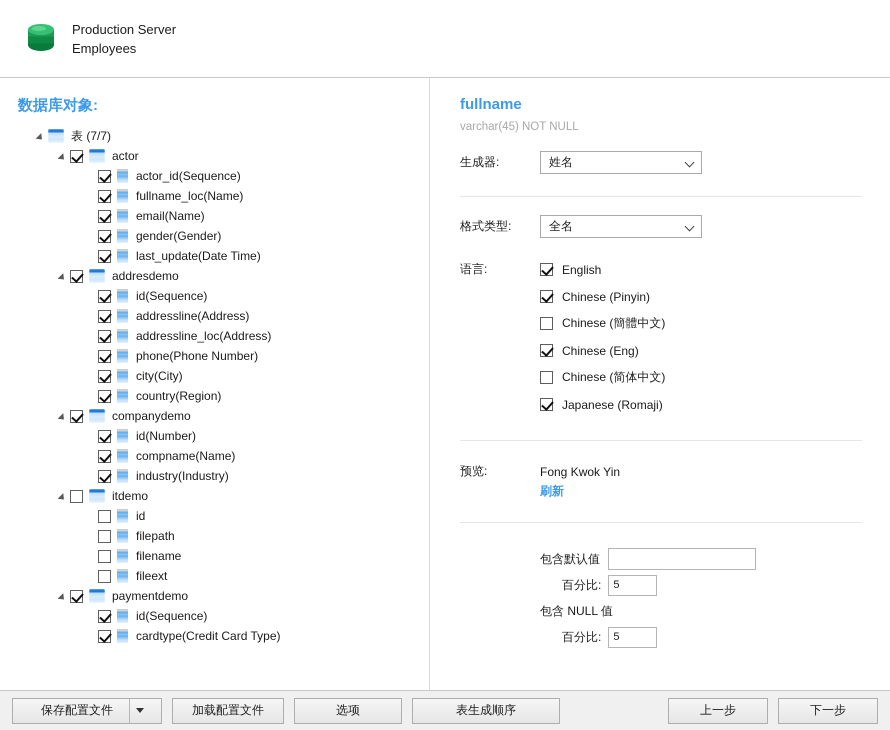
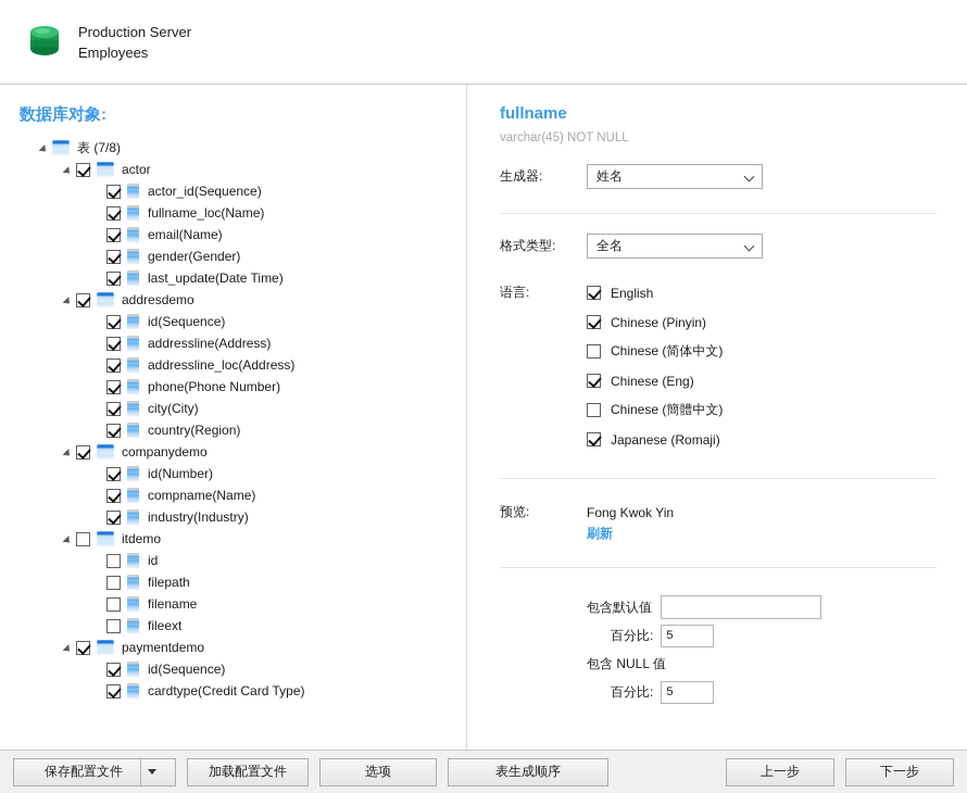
  Production Server
  Employees
  数据库对象:
- 表 (7/7)
+ 表 (7/8)
  actor
  actor_id(Sequence)
  fullname_loc(Name)
  email(Name)
  gender(Gender)
  last_update(Date Time)
  addresdemo
  id(Sequence)
  addressline(Address)
  addressline_loc(Address)
  phone(Phone Number)
  city(City)
  country(Region)
  companydemo
  id(Number)
  compname(Name)
  industry(Industry)
  itdemo
  id
  filepath
  filename
  fileext
  paymentdemo
  id(Sequence)
  cardtype(Credit Card Type)
  fullname
  varchar(45) NOT NULL
  生成器:
  姓名
  格式类型:
  全名
  语言:
  English
  Chinese (Pinyin)
- Chinese (簡體中文)
+ Chinese (简体中文)
  Chinese (Eng)
- Chinese (简体中文)
+ Chinese (簡體中文)
  Japanese (Romaji)
  预览:
  Fong Kwok Yin
  刷新
  包含默认值
  百分比:
  5
  包含 NULL 值
  百分比:
  5
  保存配置文件
  加载配置文件
  选项
  表生成顺序
  上一步
  下一步
